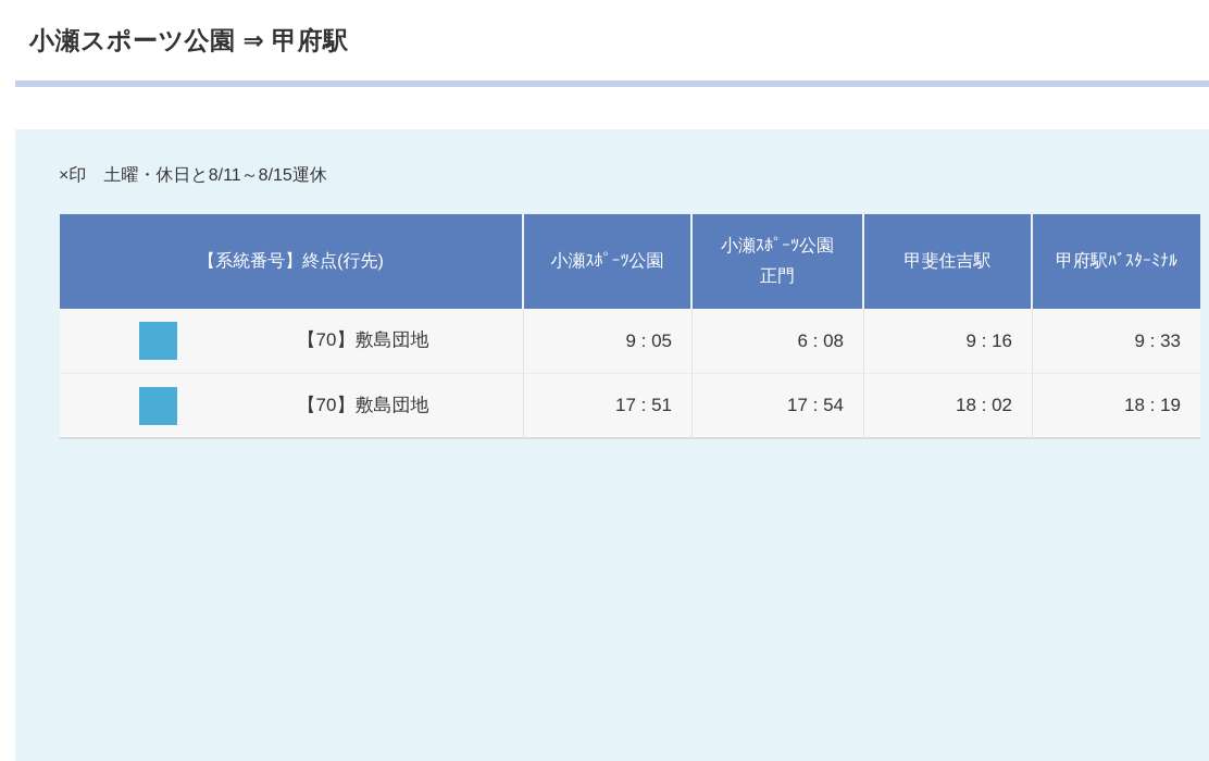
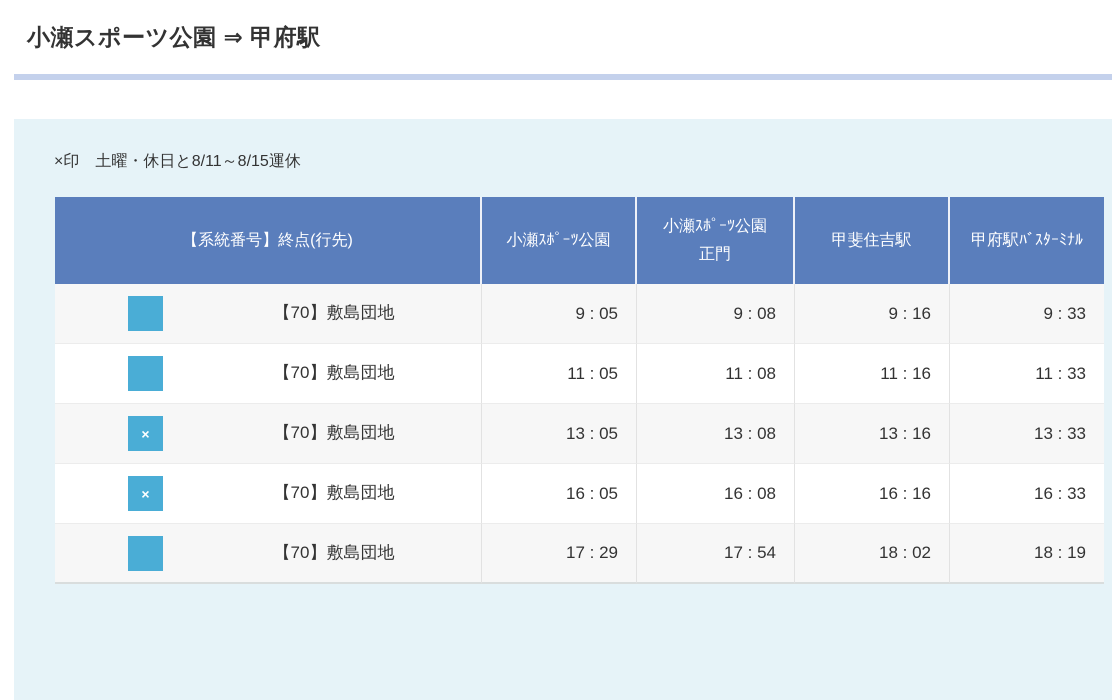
  小瀬スポーツ公園 ⇒ 甲府駅
  ×印 土曜・休日と8/11～8/15運休
  【系統番号】終点(行先)	小瀬ｽﾎﾟｰﾂ公園	小瀬ｽﾎﾟｰﾂ公園 正門	甲斐住吉駅	甲府駅ﾊﾞｽﾀｰﾐﾅﾙ
- 【70】敷島団地	9 : 05	6 : 08	9 : 16	9 : 33
+ 【70】敷島団地	9 : 05	9 : 08	9 : 16	9 : 33
+ 【70】敷島団地	11 : 05	11 : 08	11 : 16	11 : 33
+ × 【70】敷島団地	13 : 05	13 : 08	13 : 16	13 : 33
+ × 【70】敷島団地	16 : 05	16 : 08	16 : 16	16 : 33
- 【70】敷島団地	17 : 51	17 : 54	18 : 02	18 : 19
+ 【70】敷島団地	17 : 29	17 : 54	18 : 02	18 : 19
